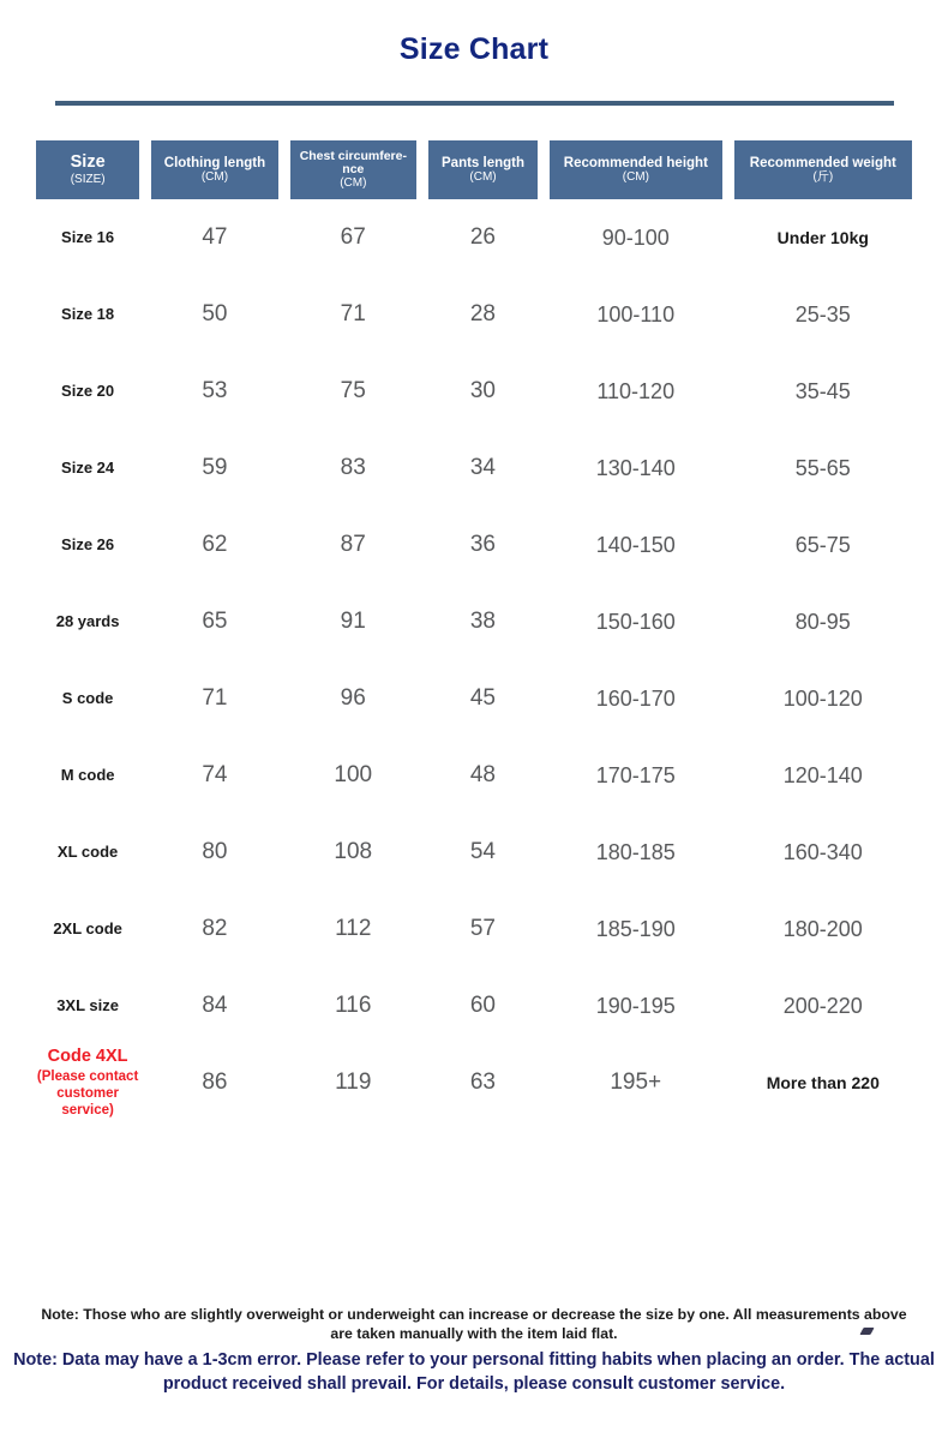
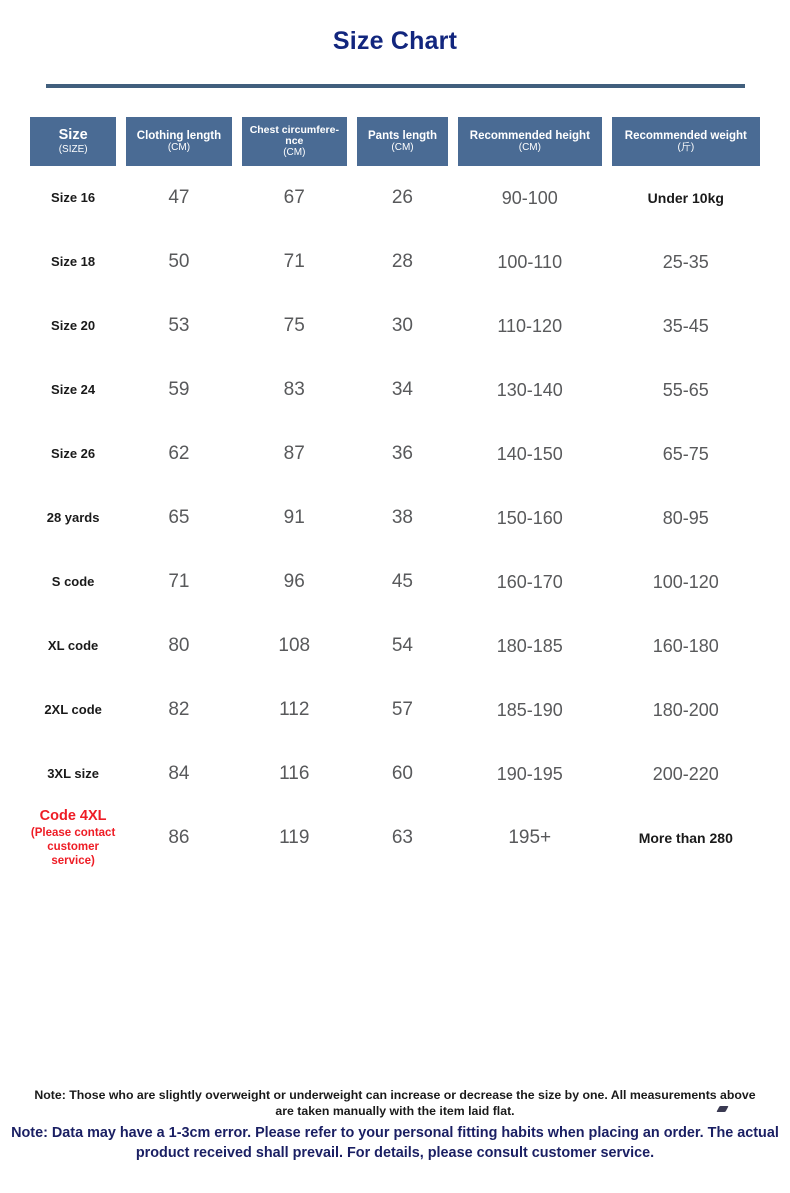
  Size Chart
  Size
  (SIZE)
  Clothing length
  (CM)
  Chest circumfere-nce
  (CM)
  Pants length
  (CM)
  Recommended height
  (CM)
  Recommended weight
  (斤)
  Size 16
  47
  67
  26
  90-100
  Under 10kg
  Size 18
  50
  71
  28
  100-110
  25-35
  Size 20
  53
  75
  30
  110-120
  35-45
  Size 24
  59
  83
  34
  130-140
  55-65
  Size 26
  62
  87
  36
  140-150
  65-75
  28 yards
  65
  91
  38
  150-160
  80-95
  S code
  71
  96
  45
  160-170
  100-120
- M code
- 74
- 100
- 48
- 170-175
- 120-140
  XL code
  80
  108
  54
  180-185
- 160-340
+ 160-180
  2XL code
  82
  112
  57
  185-190
  180-200
  3XL size
  84
  116
  60
  190-195
  200-220
  Code 4XL
  (Please contact customer service)
  86
  119
  63
  195+
- More than 220
+ More than 280
  Note: Those who are slightly overweight or underweight can increase or decrease the size by one. All measurements above are taken manually with the item laid flat.
  Note: Data may have a 1-3cm error. Please refer to your personal fitting habits when placing an order. The actual product received shall prevail. For details, please consult customer service.
